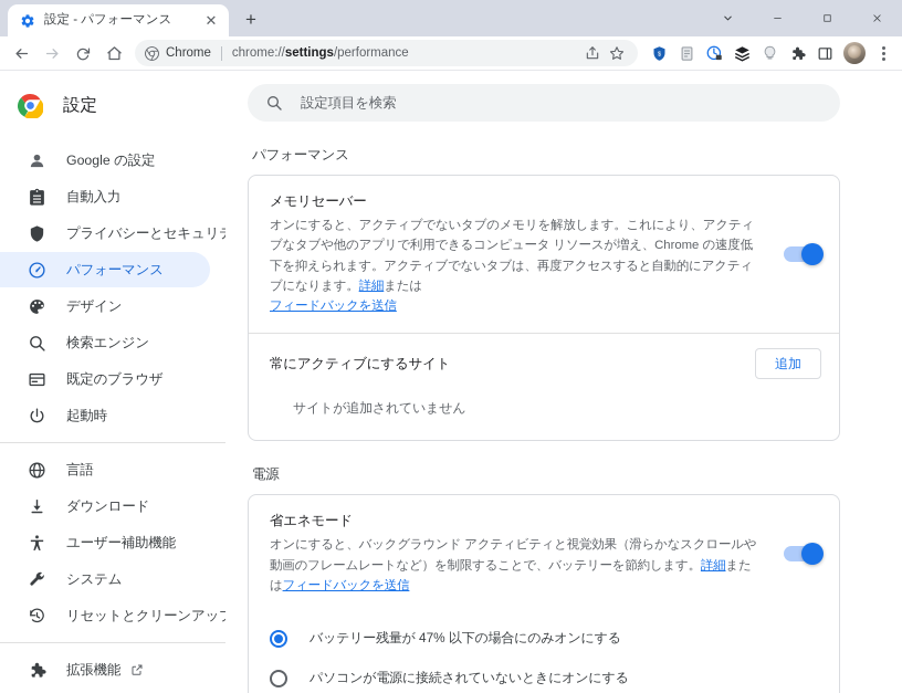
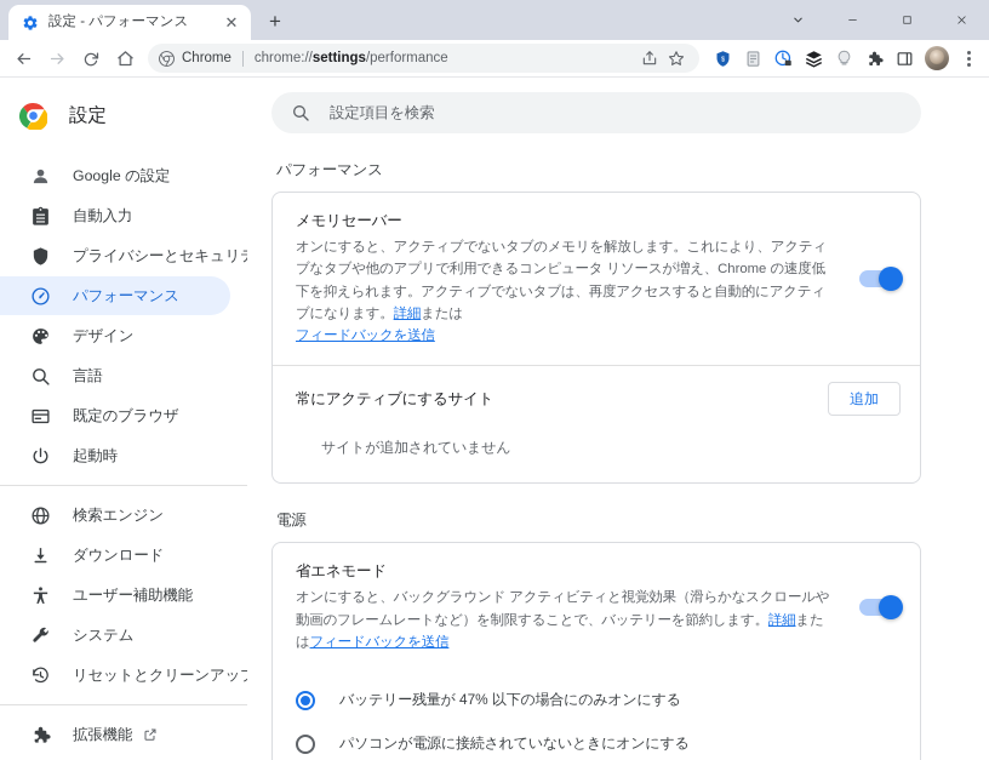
  設定 - パフォーマンス
  ✕
  +
  Chrome
  chrome://settings/performance
  設定
  Google の設定
  自動入力
  プライバシーとセキュリ
  パフォーマンス
  デザイン
- 検索エンジン
+ 言語
  既定のブラウザ
  起動時
- 言語
+ 検索エンジン
  ダウンロード
  ユーザー補助機能
  システム
  リセットとクリーンアッ
  拡張機能
  設定項目を検索
  パフォーマンス
  メモリセーバー
  オンにすると、アクティブでないタブのメモリを解放します。これにより、アクティブなタブや他のアプリで利用できるコンピュータ リソースが増え、Chrome の速度低下を抑えられます。アクティブでないタブは、再度アクセスすると自動的にアクティブになります。詳細または
  フィードバックを送信
  常にアクティブにするサイト
  追加
  サイトが追加されていません
  電源
  省エネモード
  オンにすると、バックグラウンド アクティビティと視覚効果（滑らかなスクロールや動画のフレームレートなど）を制限することで、バッテリーを節約します。詳細またはフィードバックを送信
  バッテリー残量が 47% 以下の場合にのみオンにする
  パソコンが電源に接続されていないときにオンにする
